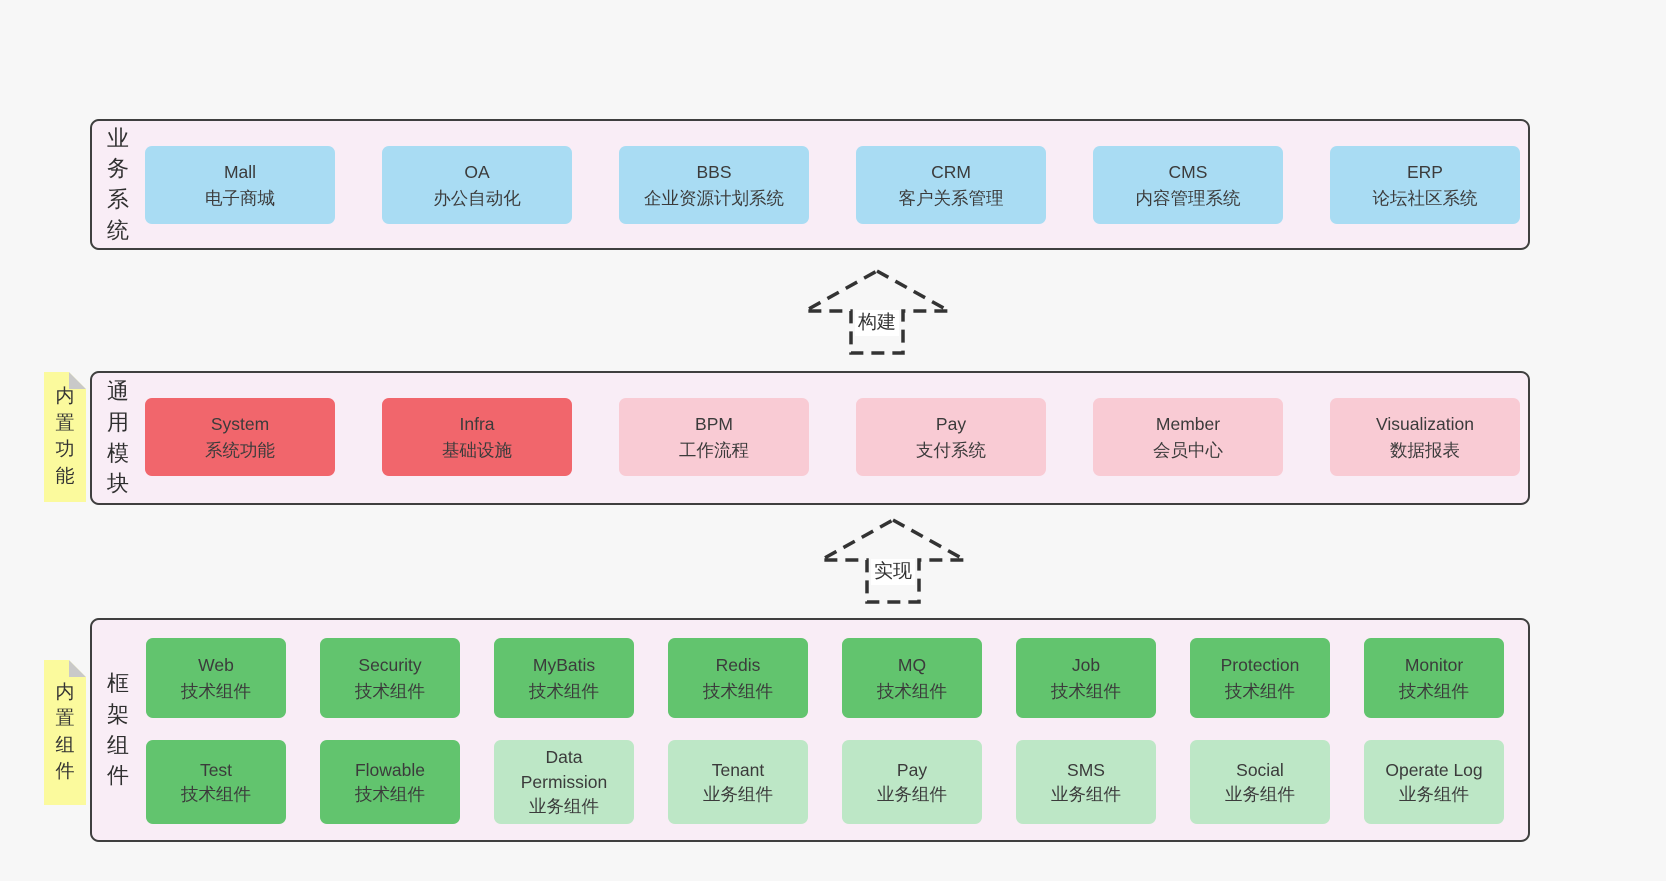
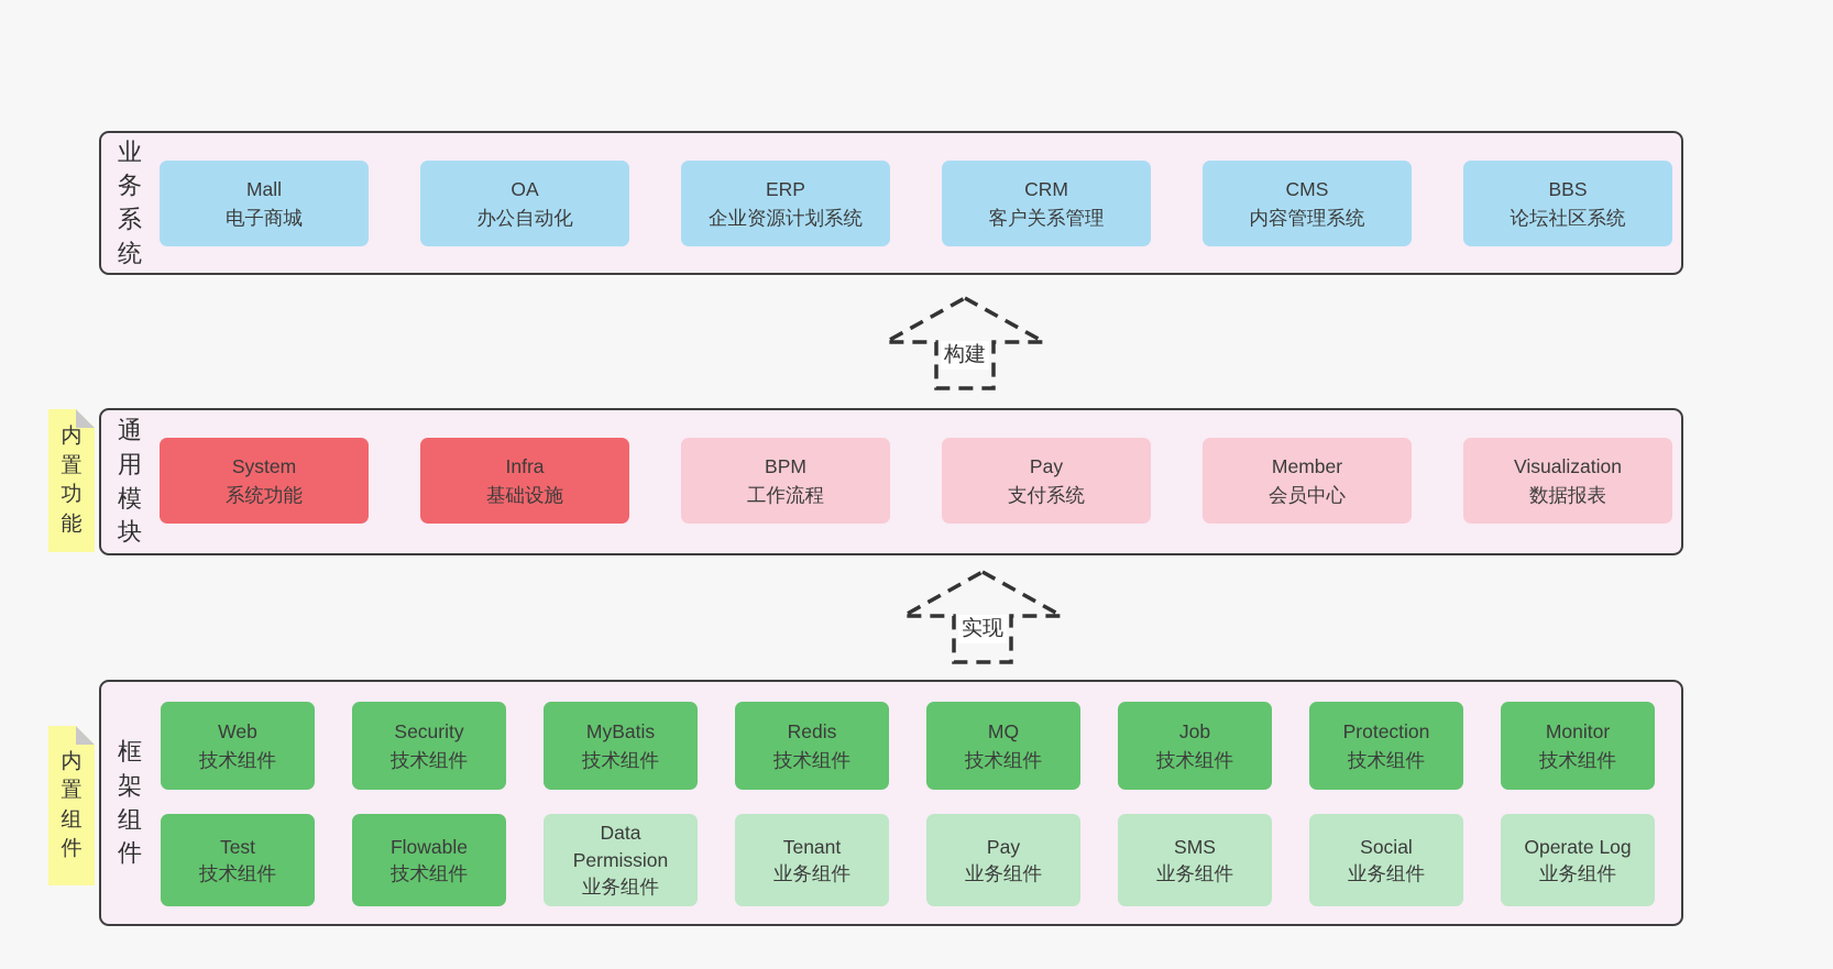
  业务系统
  Mall
  电子商城
  OA
  办公自动化
- BBS
+ ERP
  企业资源计划系统
  CRM
  客户关系管理
  CMS
  内容管理系统
- ERP
+ BBS
  论坛社区系统
  构建
  内置功能
  通用模块
  System
  系统功能
  Infra
  基础设施
  BPM
  工作流程
  Pay
  支付系统
  Member
  会员中心
  Visualization
  数据报表
  实现
  内置组件
  框架组件
  Web
  技术组件
  Security
  技术组件
  MyBatis
  技术组件
  Redis
  技术组件
  MQ
  技术组件
  Job
  技术组件
  Protection
  技术组件
  Monitor
  技术组件
  Test
  技术组件
  Flowable
  技术组件
  Data Permission
  业务组件
  Tenant
  业务组件
  Pay
  业务组件
  SMS
  业务组件
  Social
  业务组件
  Operate Log
  业务组件
